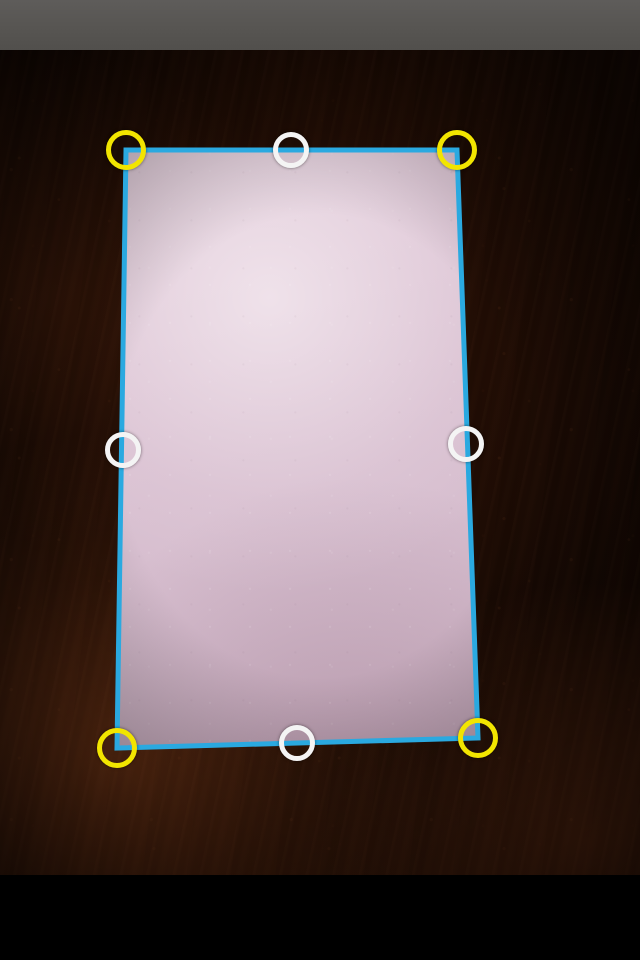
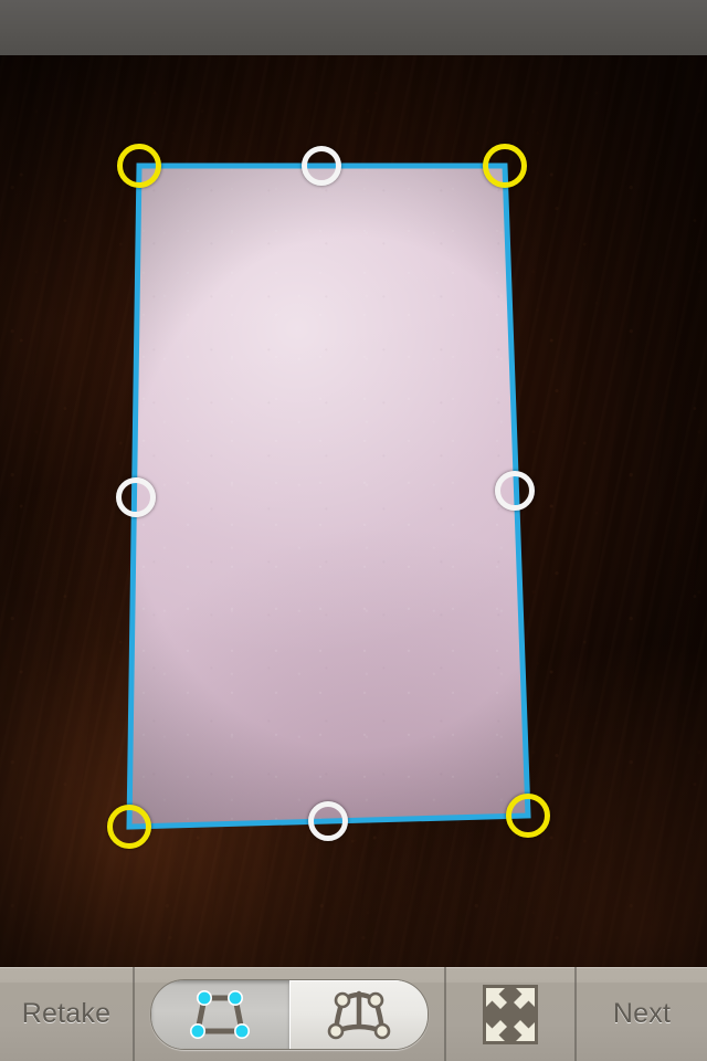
+ Retake
+ Next
